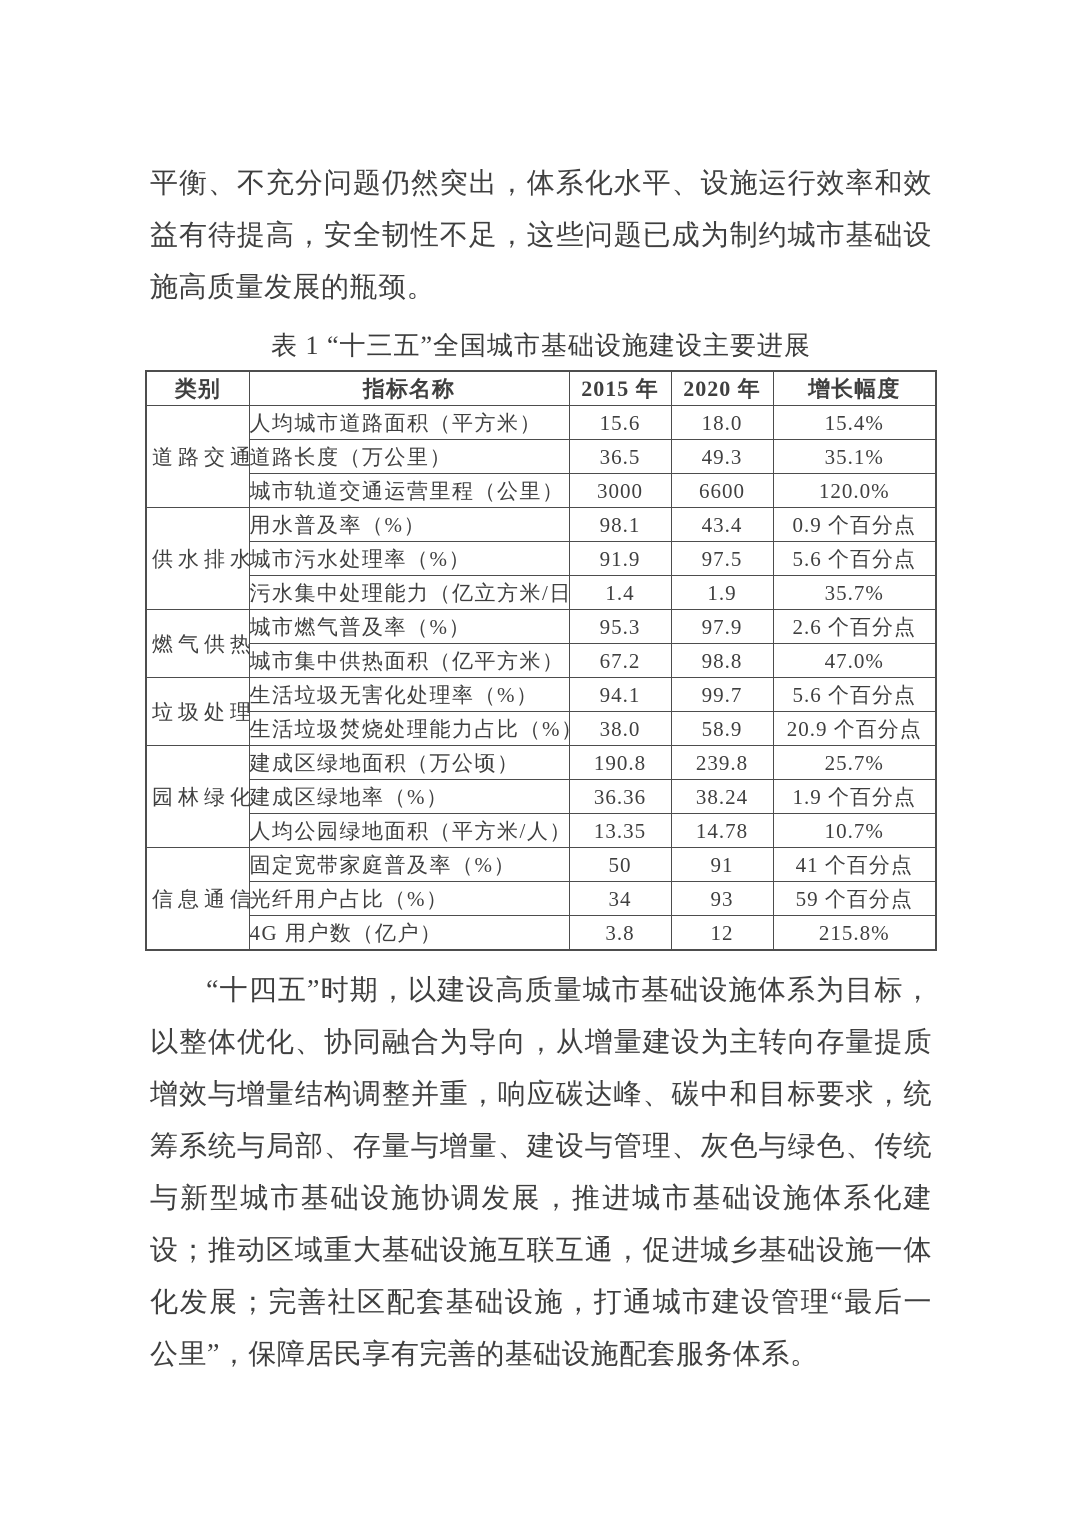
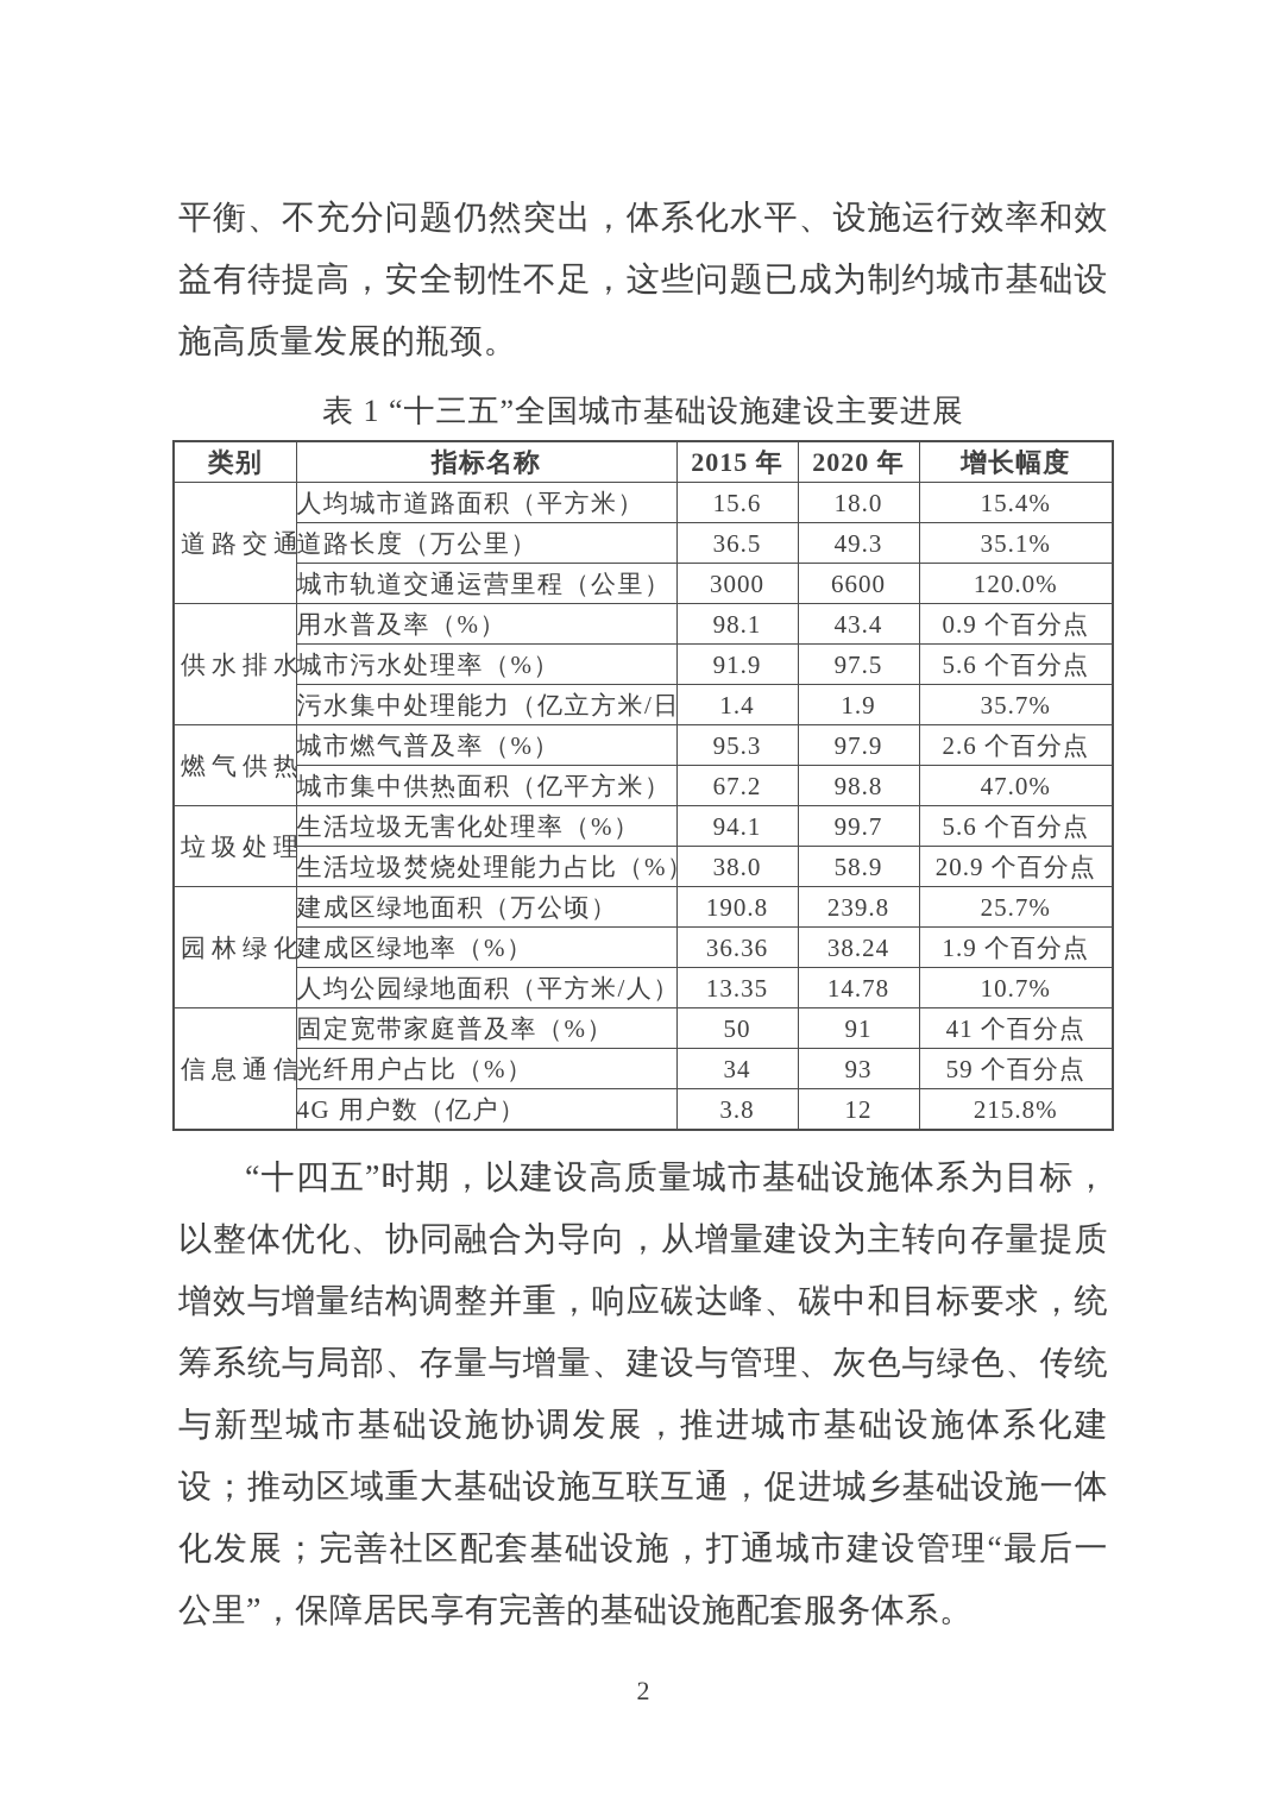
  平衡、不充分问题仍然突出，体系化水平、设施运行效率和效益有待提高，安全韧性不足，这些问题已成为制约城市基础设施高质量发展的瓶颈。
  表 1 “十三五”全国城市基础设施建设主要进展
  类别	指标名称	2015 年	2020 年	增长幅度
  道路交通	人均城市道路面积（平方米）	15.6	18.0	15.4%
  道路长度（万公里）	36.5	49.3	35.1%
  城市轨道交通运营里程（公里）	3000	6600	120.0%
  供水排水	用水普及率（%）	98.1	43.4	0.9 个百分点
  城市污水处理率（%）	91.9	97.5	5.6 个百分点
  污水集中处理能力（亿立方米/日	1.4	1.9	35.7%
  燃气供热	城市燃气普及率（%）	95.3	97.9	2.6 个百分点
  城市集中供热面积（亿平方米）	67.2	98.8	47.0%
  垃圾处理	生活垃圾无害化处理率（%）	94.1	99.7	5.6 个百分点
  生活垃圾焚烧处理能力占比（%	38.0	58.9	20.9 个百分点
  园林绿化	建成区绿地面积（万公顷）	190.8	239.8	25.7%
  建成区绿地率（%）	36.36	38.24	1.9 个百分点
  人均公园绿地面积（平方米/人）	13.35	14.78	10.7%
  信息通信	固定宽带家庭普及率（%）	50	91	41 个百分点
  光纤用户占比（%）	34	93	59 个百分点
  4G 用户数（亿户）	3.8	12	215.8%
  “十四五”时期，以建设高质量城市基础设施体系为目标，以整体优化、协同融合为导向，从增量建设为主转向存量提质增效与增量结构调整并重，响应碳达峰、碳中和目标要求，统筹系统与局部、存量与增量、建设与管理、灰色与绿色、传统与新型城市基础设施协调发展，推进城市基础设施体系化建设；推动区域重大基础设施互联互通，促进城乡基础设施一体化发展；完善社区配套基础设施，打通城市建设管理“最后一公里”，保障居民享有完善的基础设施配套服务体系。
+ 2
